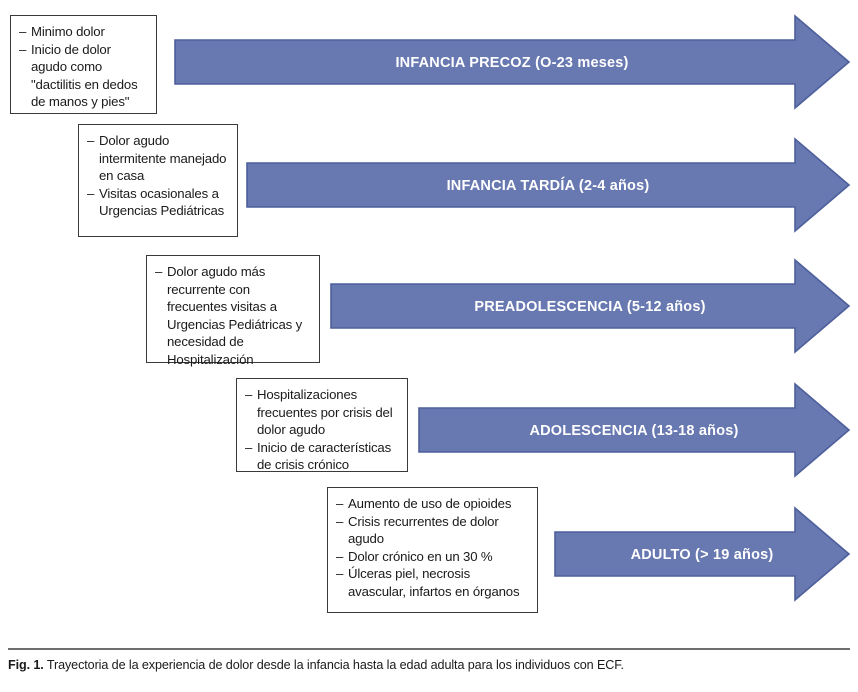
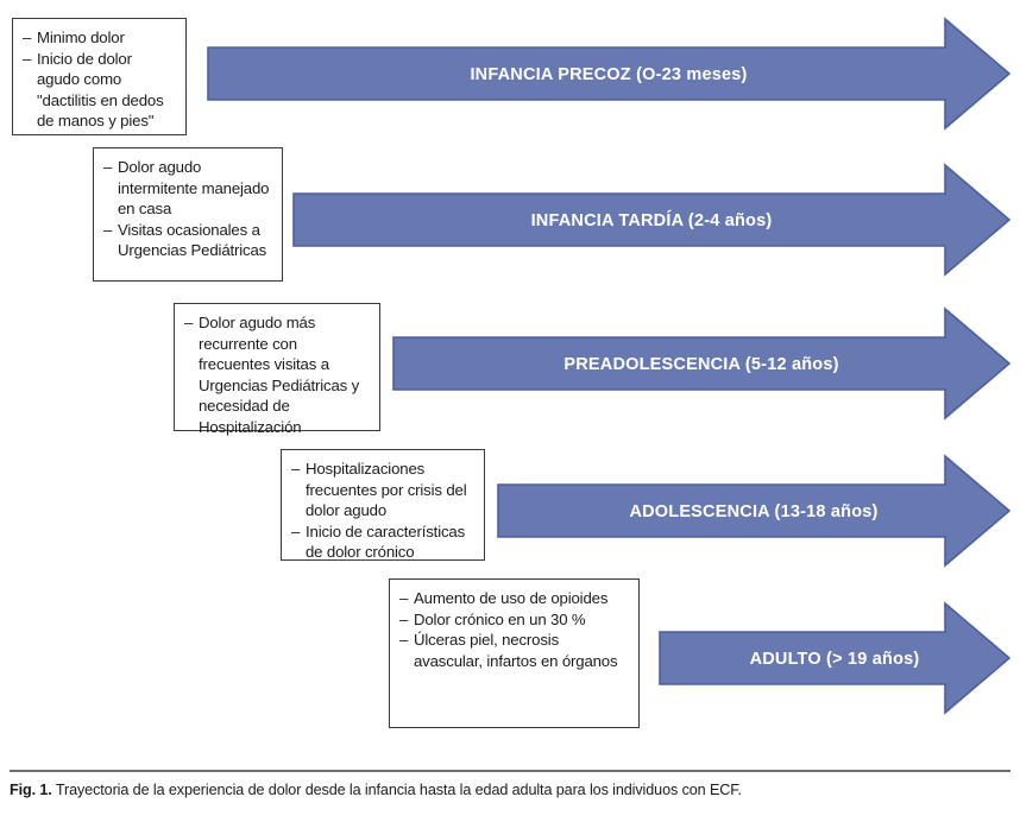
  INFANCIA PRECOZ (O-23 meses)
  Minimo dolor
  Inicio de dolor agudo como "dactilitis en dedos de manos y pies"
  INFANCIA TARDÍA (2-4 años)
  Dolor agudo intermitente manejado en casa
  Visitas ocasionales a Urgencias Pediátricas
  PREADOLESCENCIA (5-12 años)
  Dolor agudo más recurrente con frecuentes visitas a Urgencias Pediátricas y necesidad de Hospitalización
  ADOLESCENCIA (13-18 años)
  Hospitalizaciones frecuentes por crisis del dolor agudo
- Inicio de características de crisis crónico
+ Inicio de características de dolor crónico
  ADULTO (> 19 años)
  Aumento de uso de opioides
- Crisis recurrentes de dolor agudo
  Dolor crónico en un 30 %
  Úlceras piel, necrosis avascular, infartos en órganos
  Fig. 1. Trayectoria de la experiencia de dolor desde la infancia hasta la edad adulta para los individuos con ECF.
